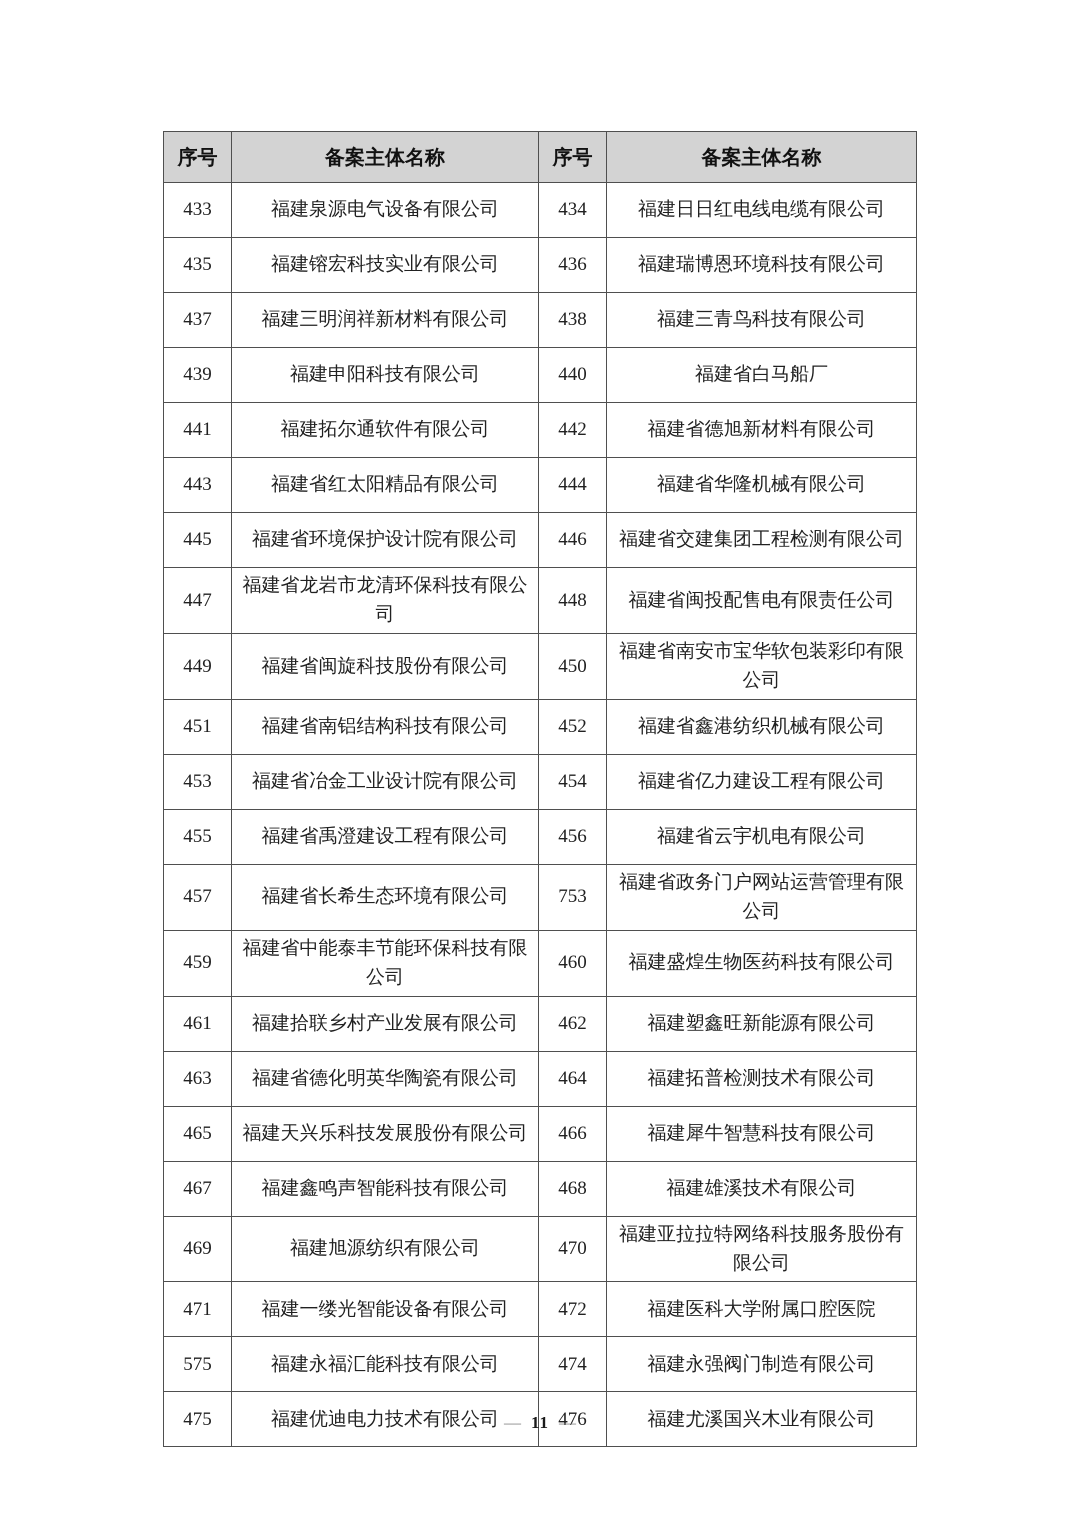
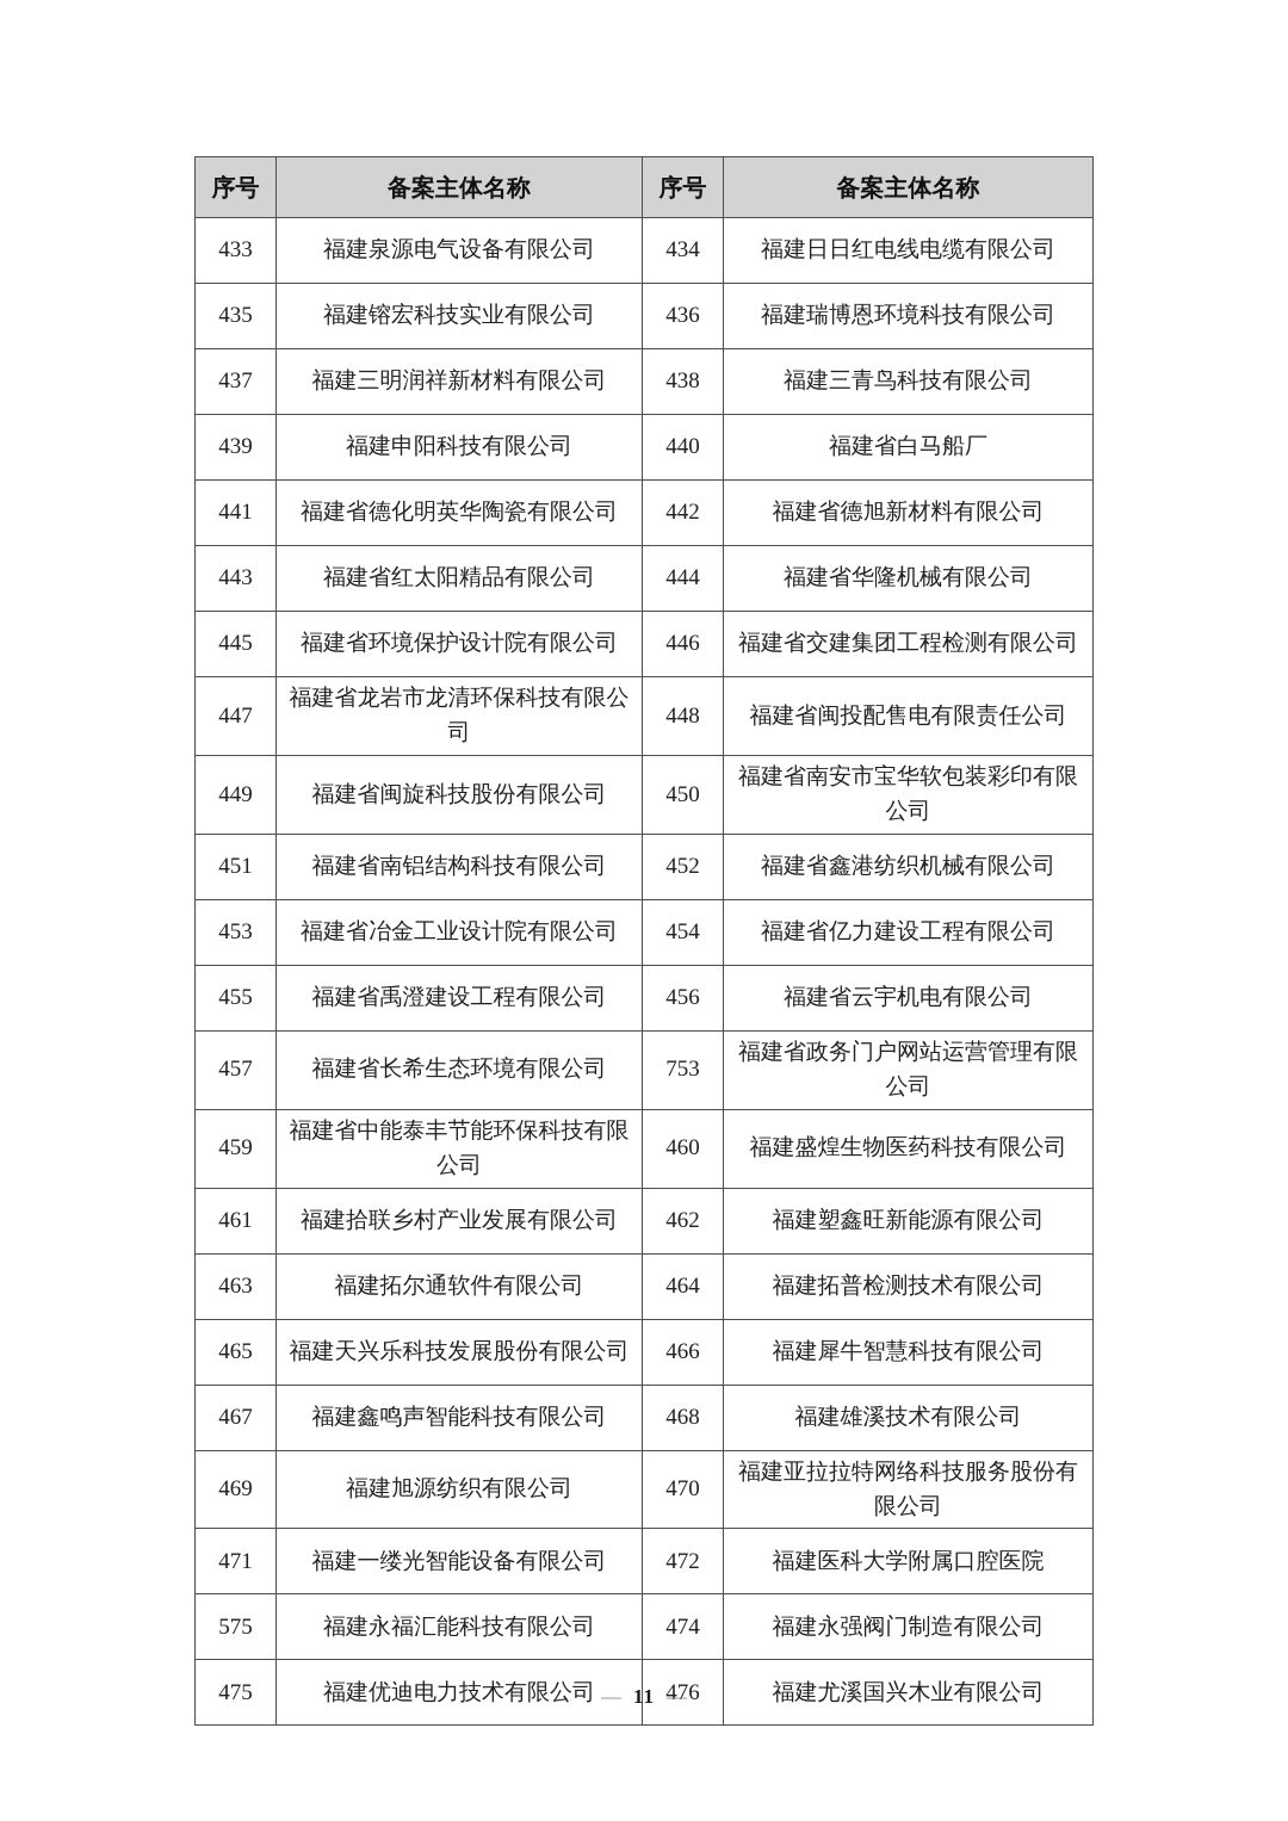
  序号	备案主体名称	序号	备案主体名称
  433	福建泉源电气设备有限公司	434	福建日日红电线电缆有限公司
  435	福建镕宏科技实业有限公司	436	福建瑞博恩环境科技有限公司
  437	福建三明润祥新材料有限公司	438	福建三青鸟科技有限公司
  439	福建申阳科技有限公司	440	福建省白马船厂
- 441	福建拓尔通软件有限公司	442	福建省德旭新材料有限公司
+ 441	福建省德化明英华陶瓷有限公司	442	福建省德旭新材料有限公司
  443	福建省红太阳精品有限公司	444	福建省华隆机械有限公司
  445	福建省环境保护设计院有限公司	446	福建省交建集团工程检测有限公司
  447	福建省龙岩市龙清环保科技有限公司	448	福建省闽投配售电有限责任公司
  449	福建省闽旋科技股份有限公司	450	福建省南安市宝华软包装彩印有限公司
  451	福建省南铝结构科技有限公司	452	福建省鑫港纺织机械有限公司
  453	福建省冶金工业设计院有限公司	454	福建省亿力建设工程有限公司
  455	福建省禹澄建设工程有限公司	456	福建省云宇机电有限公司
  457	福建省长希生态环境有限公司	753	福建省政务门户网站运营管理有限公司
  459	福建省中能泰丰节能环保科技有限公司	460	福建盛煌生物医药科技有限公司
  461	福建拾联乡村产业发展有限公司	462	福建塑鑫旺新能源有限公司
- 463	福建省德化明英华陶瓷有限公司	464	福建拓普检测技术有限公司
+ 463	福建拓尔通软件有限公司	464	福建拓普检测技术有限公司
  465	福建天兴乐科技发展股份有限公司	466	福建犀牛智慧科技有限公司
  467	福建鑫鸣声智能科技有限公司	468	福建雄溪技术有限公司
  469	福建旭源纺织有限公司	470	福建亚拉拉特网络科技服务股份有限公司
  471	福建一缕光智能设备有限公司	472	福建医科大学附属口腔医院
  575	福建永福汇能科技有限公司	474	福建永强阀门制造有限公司
  475	福建优迪电力技术有限公司	476	福建尤溪国兴木业有限公司
  — 11 —
